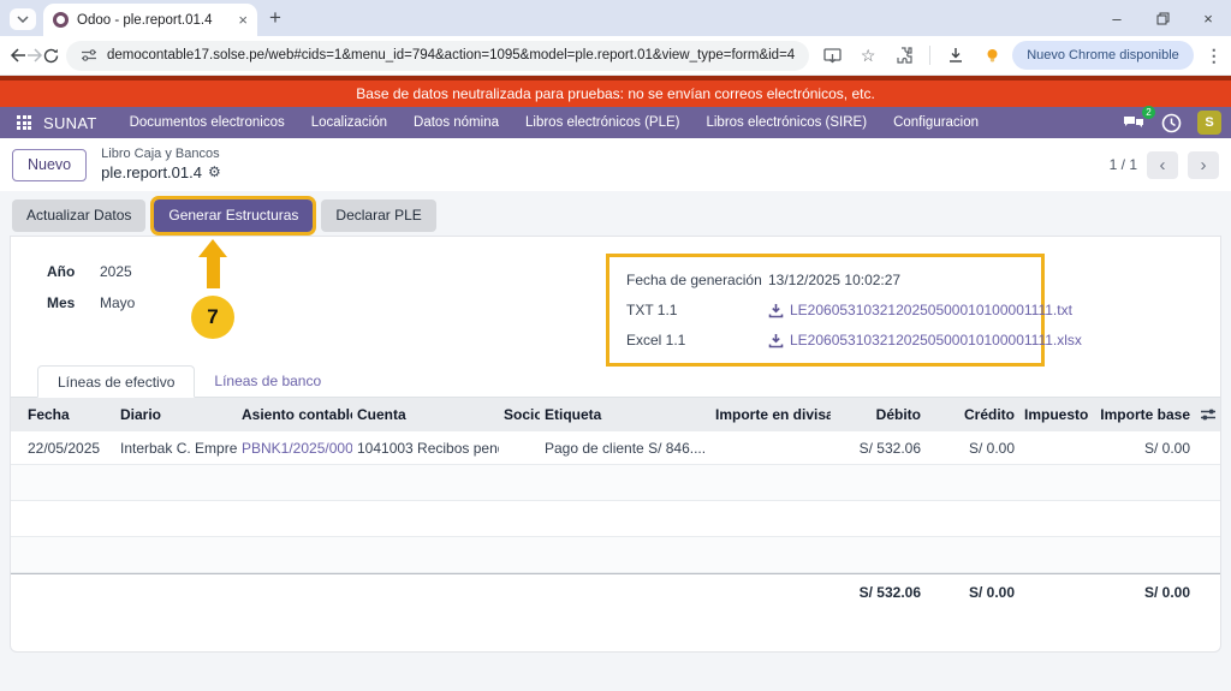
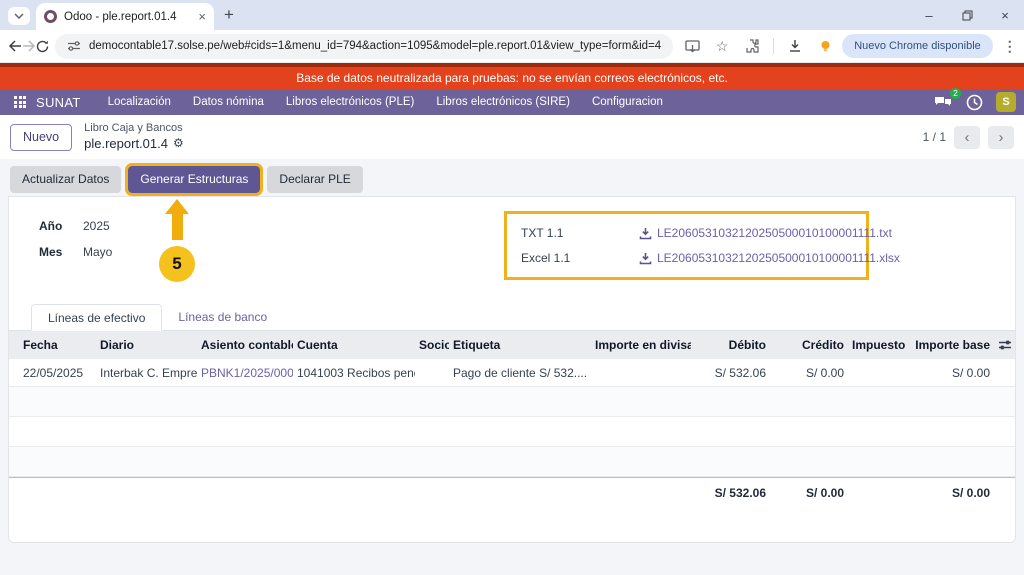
  Odoo - ple.report.01.4
  ×
  +
  –
  ×
  democontable17.solse.pe/web#cids=1&menu_id=794&action=1095&model=ple.report.01&view_type=form&id=4
  ☆
  Nuevo Chrome disponible
  ⋮
  Base de datos neutralizada para pruebas: no se envían correos electrónicos, etc.
  SUNAT
- Documentos electronicos
  Localización
  Datos nómina
  Libros electrónicos (PLE)
  Libros electrónicos (SIRE)
  Configuracion
  2
  S
  Nuevo
  Libro Caja y Bancos
  ple.report.01.4
  ⚙
  1 / 1
  ‹
  ›
  Actualizar Datos
  Generar Estructuras
  Declarar PLE
  Año
  2025
  Mes
  Mayo
- 7
+ 5
- Fecha de generación
- 13/12/2025 10:02:27
  TXT 1.1
  LE2060531032120250500010100001111.txt
  Excel 1.1
  LE2060531032120250500010100001111.xlsx
  Líneas de efectivo
  Líneas de banco
  Fecha
  Diario
  Asiento contabl
  Cuenta
  Socio
  Etiqueta
  Importe en divisa
  Débito
  Crédito
  Impuesto
  Importe base
  22/05/2025
  Interbak C. Empre
  PBNK1/2025/000
  1041003 Recibos pen
- Pago de cliente S/ 846....
+ Pago de cliente S/ 532....
  S/ 532.06
  S/ 0.00
  S/ 0.00
  S/ 532.06
  S/ 0.00
  S/ 0.00
